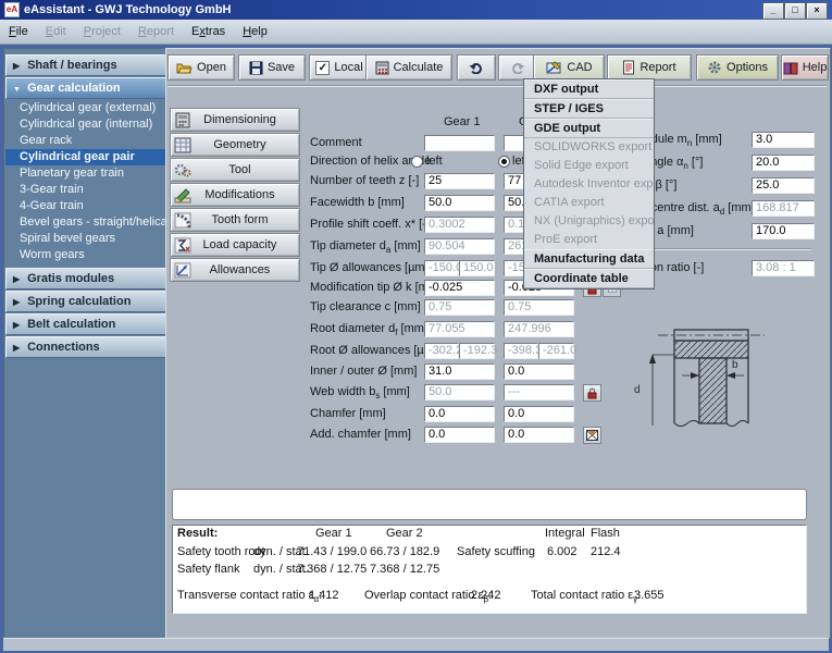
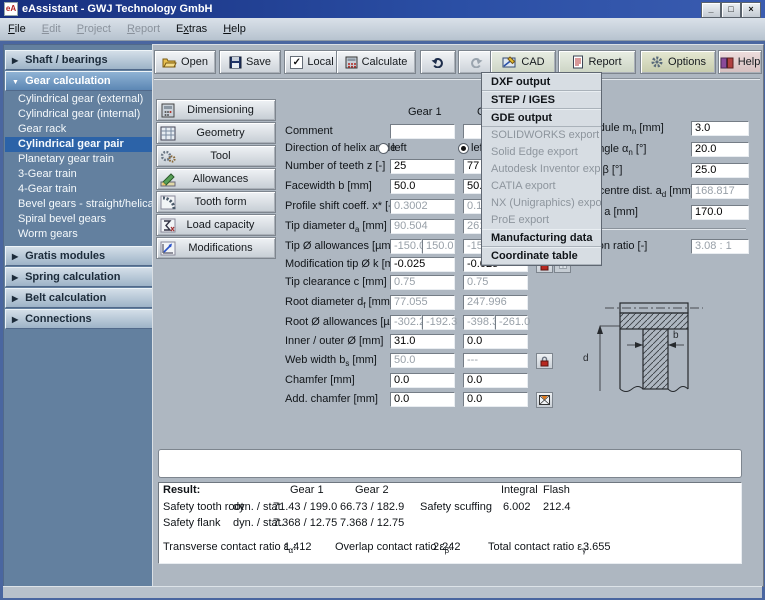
  eA
  eAssistant - GWJ Technology GmbH
  _
  □
  ×
  File
  Edit
  Project
  Report
  Extras
  Help
  ▶ Shaft / bearings
  Gear calculation
  Cylindrical gear (external)
  Cylindrical gear (internal)
  Gear rack
  Cylindrical gear pair
  Planetary gear train
  3-Gear train
  4-Gear train
  Bevel gears - straight/helica
  Spiral bevel gears
  Worm gears
  ▶ Gratis modules
  ▶ Spring calculation
  ▶ Belt calculation
  ▶ Connections
  Open
  Save
  ✓
  Local
  Calculate
  CAD
  Report
  Options
  Help
  Dimensioning
  Geometry
  Tool
- Modifications
+ Allowances
  Tooth form
  Load capacity
- Allowances
+ Modifications
  Gear 1
  Comment
  Direction of helix ae
  left
  Number of teeth z [-]
  25
  77
  Facewidth b [mm]
  50.0
  Profile shift coeff. x* [
  0.3002
  Tip diameter da [mm]
  90.504
  Tip Ø allowances [µm
  -150.
  150.0
  Modification tip Ø k [
  -0.025
  Tip clearance c [mm]
  0.75
  0.75
  Root diameter df [mm
  77.055
  247.996
  Root Ø allowances [µ
  -302.
  -192.3
  -398.
  -261.0
  Inner / outer Ø [mm]
  31.0
  0.0
  Web width bs [mm]
  50.0
  ---
  Chamfer [mm]
  0.0
  0.0
  Add. chamfer [mm]
  0.0
  0.0
  3.0
  20.0
  25.0
  168.817
  170.0
  3.08 : 1
  d
  b
  Result:
  Gear 1
  Gear 2
  Integral
  Flash
  Safety tooth root
  dyn. / stat.
  71.43 / 199.0
  66.73 / 182.9
  Safety scuffing
  6.002
  212.4
  Safety flank
  dyn. / stat.
  7.368 / 12.75
  7.368 / 12.75
  Transverse contact ratio εα:
  1.412
  Overlap contact ratio εβ:
  2.242
  Total contact ratio εγ:
  3.655
  DXF output
  STEP / IGES
  GDE output
  SOLIDWORKS export
  Solid Edge export
  Autodesk Inventor exp
  CATIA export
  NX (Unigraphics) expo
  ProE export
  Manufacturing data
  Coordinate table
